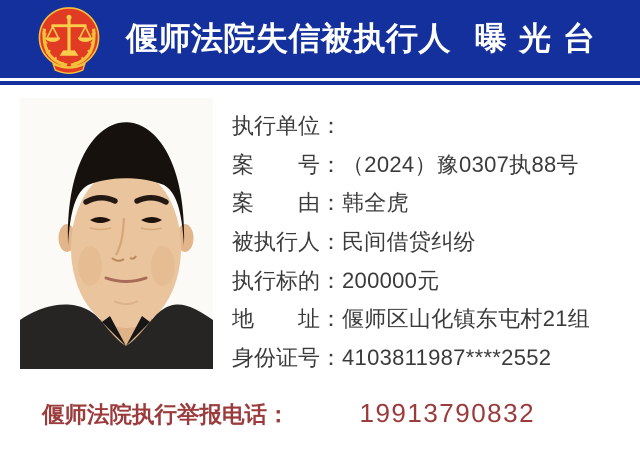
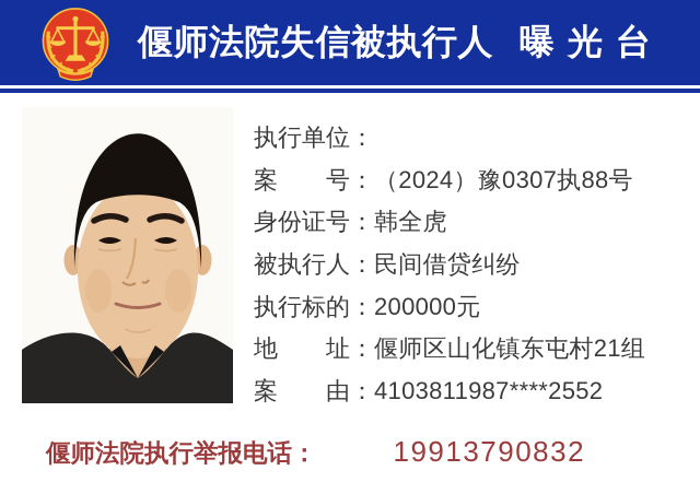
  偃师法院失信被执行人
  曝光台
  执行单位：
  案 号：
  （2024）豫0307执88号
- 案 由：
+ 身份证号：
  韩全虎
  被执行人：
  民间借贷纠纷
  执行标的：
  200000元
  地 址：
  偃师区山化镇东屯村21组
- 身份证号：
+ 案 由：
  4103811987****2552
  偃师法院执行举报电话：
  19913790832
